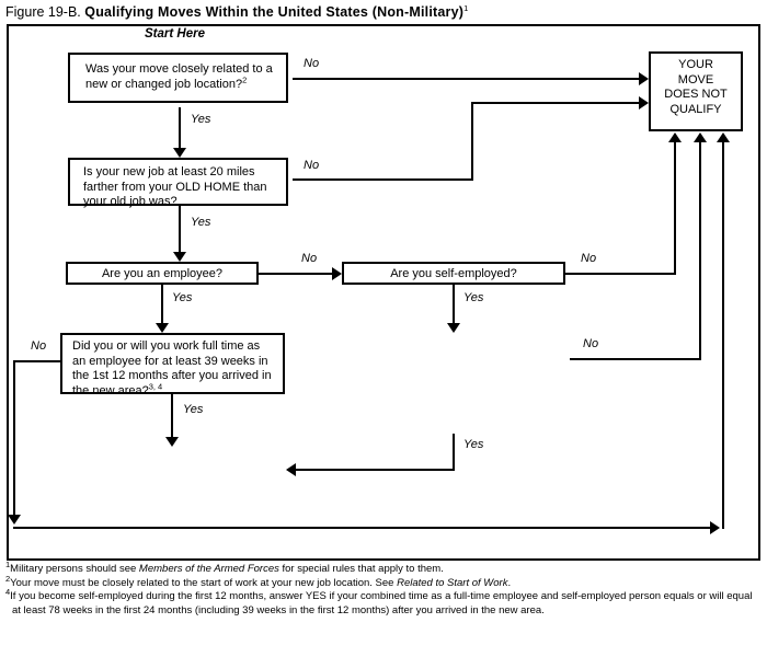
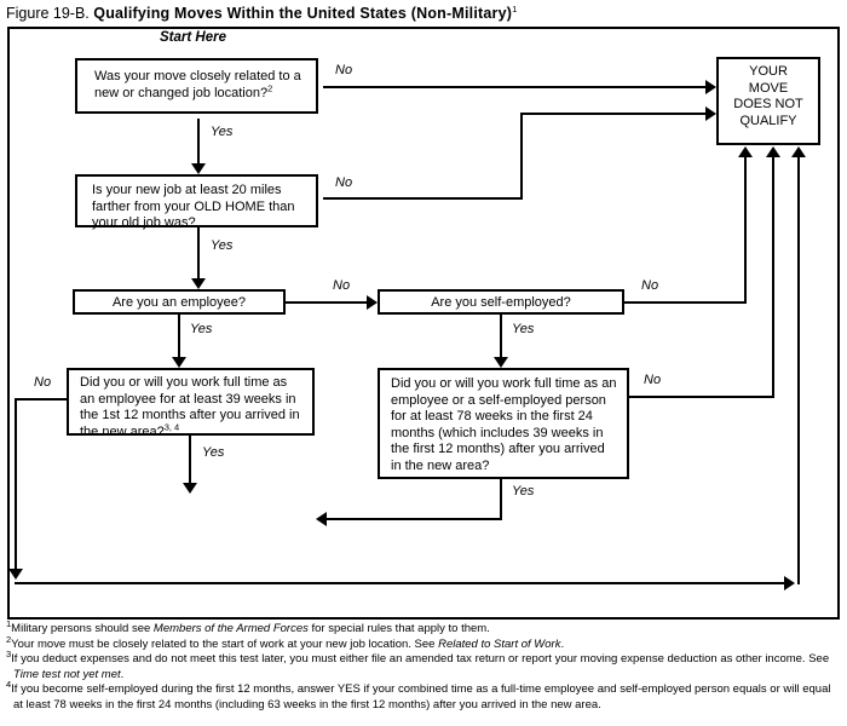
  Figure 19-B. Qualifying Moves Within the United States (Non-Military)1
  Start Here
  Was your move closely related to a new or changed job location?2
  YOUR MOVE DOES NOT QUALIFY
  Is your new job at least 20 miles farther from your OLD HOME than your old job was?
  Are you an employee?
  Are you self-employed?
  Did you or will you work full time as an employee for at least 39 weeks in the 1st 12 months after you arrived in the new area?3, 4
+ Did you or will you work full time as an employee or a self-employed person for at least 78 weeks in the first 24 months (which includes 39 weeks in the first 12 months) after you arrived in the new area?
  Yes
  No
  No
  Yes
  No
  Yes
  Yes
  No
  No
  No
  Yes
  Yes
  1Military persons should see Members of the Armed Forces for special rules that apply to them.
  2Your move must be closely related to the start of work at your new job location. See Related to Start of Work.
+ 3If you deduct expenses and do not meet this test later, you must either file an amended tax return or report your moving expense deduction as other income. See Time test not yet met.
- 4If you become self-employed during the first 12 months, answer YES if your combined time as a full-time employee and self-employed person equals or will equal at least 78 weeks in the first 24 months (including 39 weeks in the first 12 months) after you arrived in the new area.
+ 4If you become self-employed during the first 12 months, answer YES if your combined time as a full-time employee and self-employed person equals or will equal at least 78 weeks in the first 24 months (including 63 weeks in the first 12 months) after you arrived in the new area.
